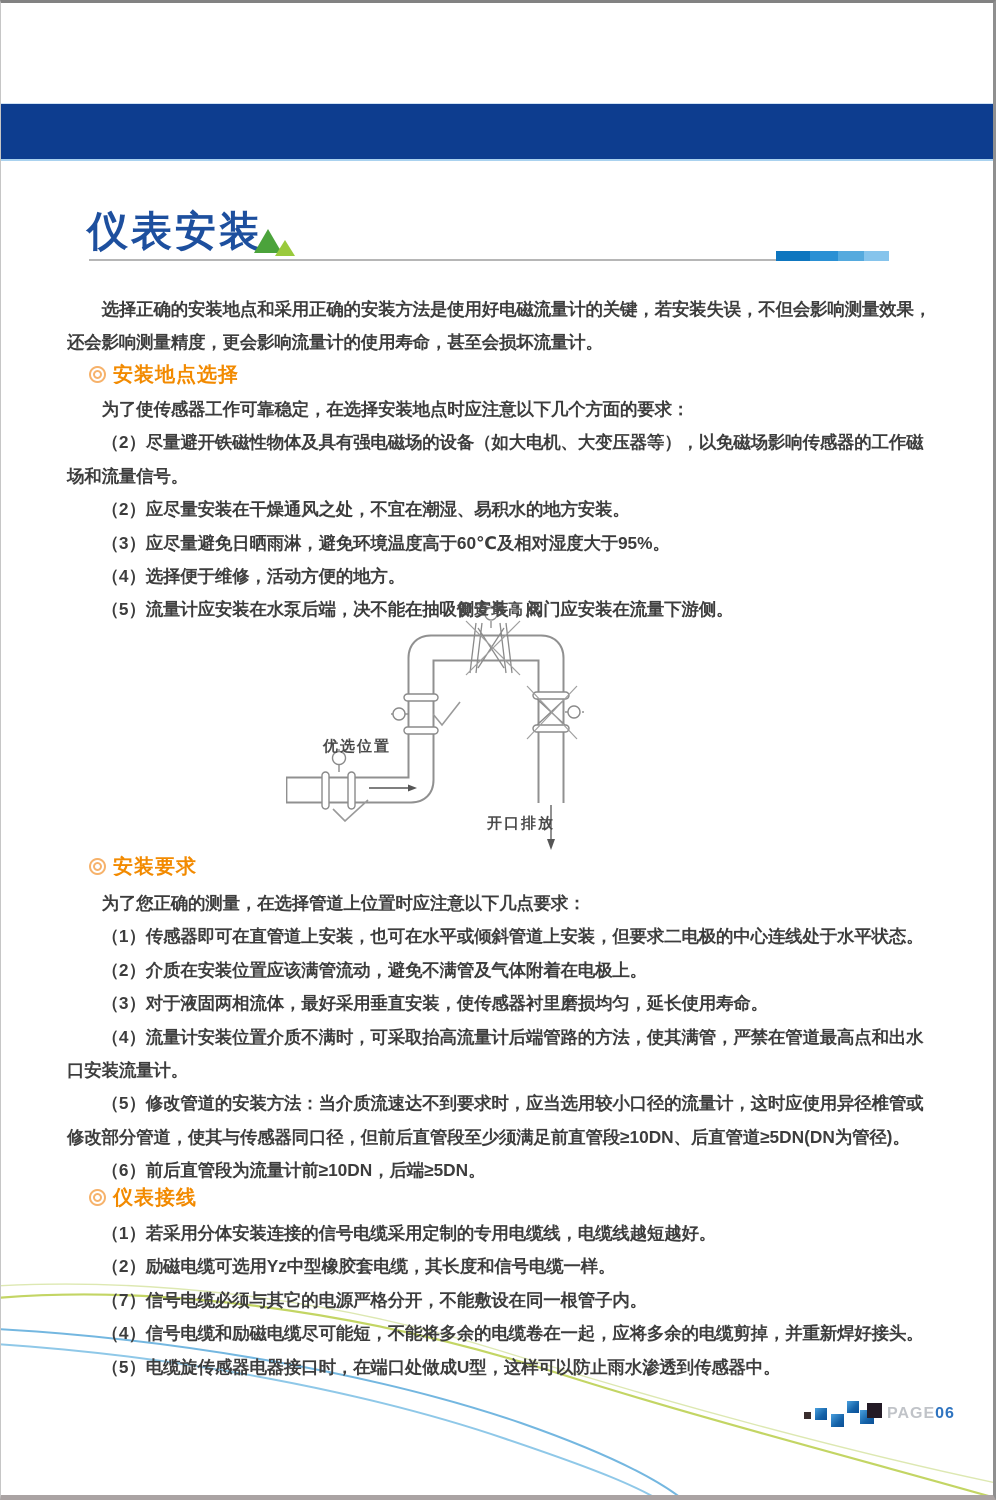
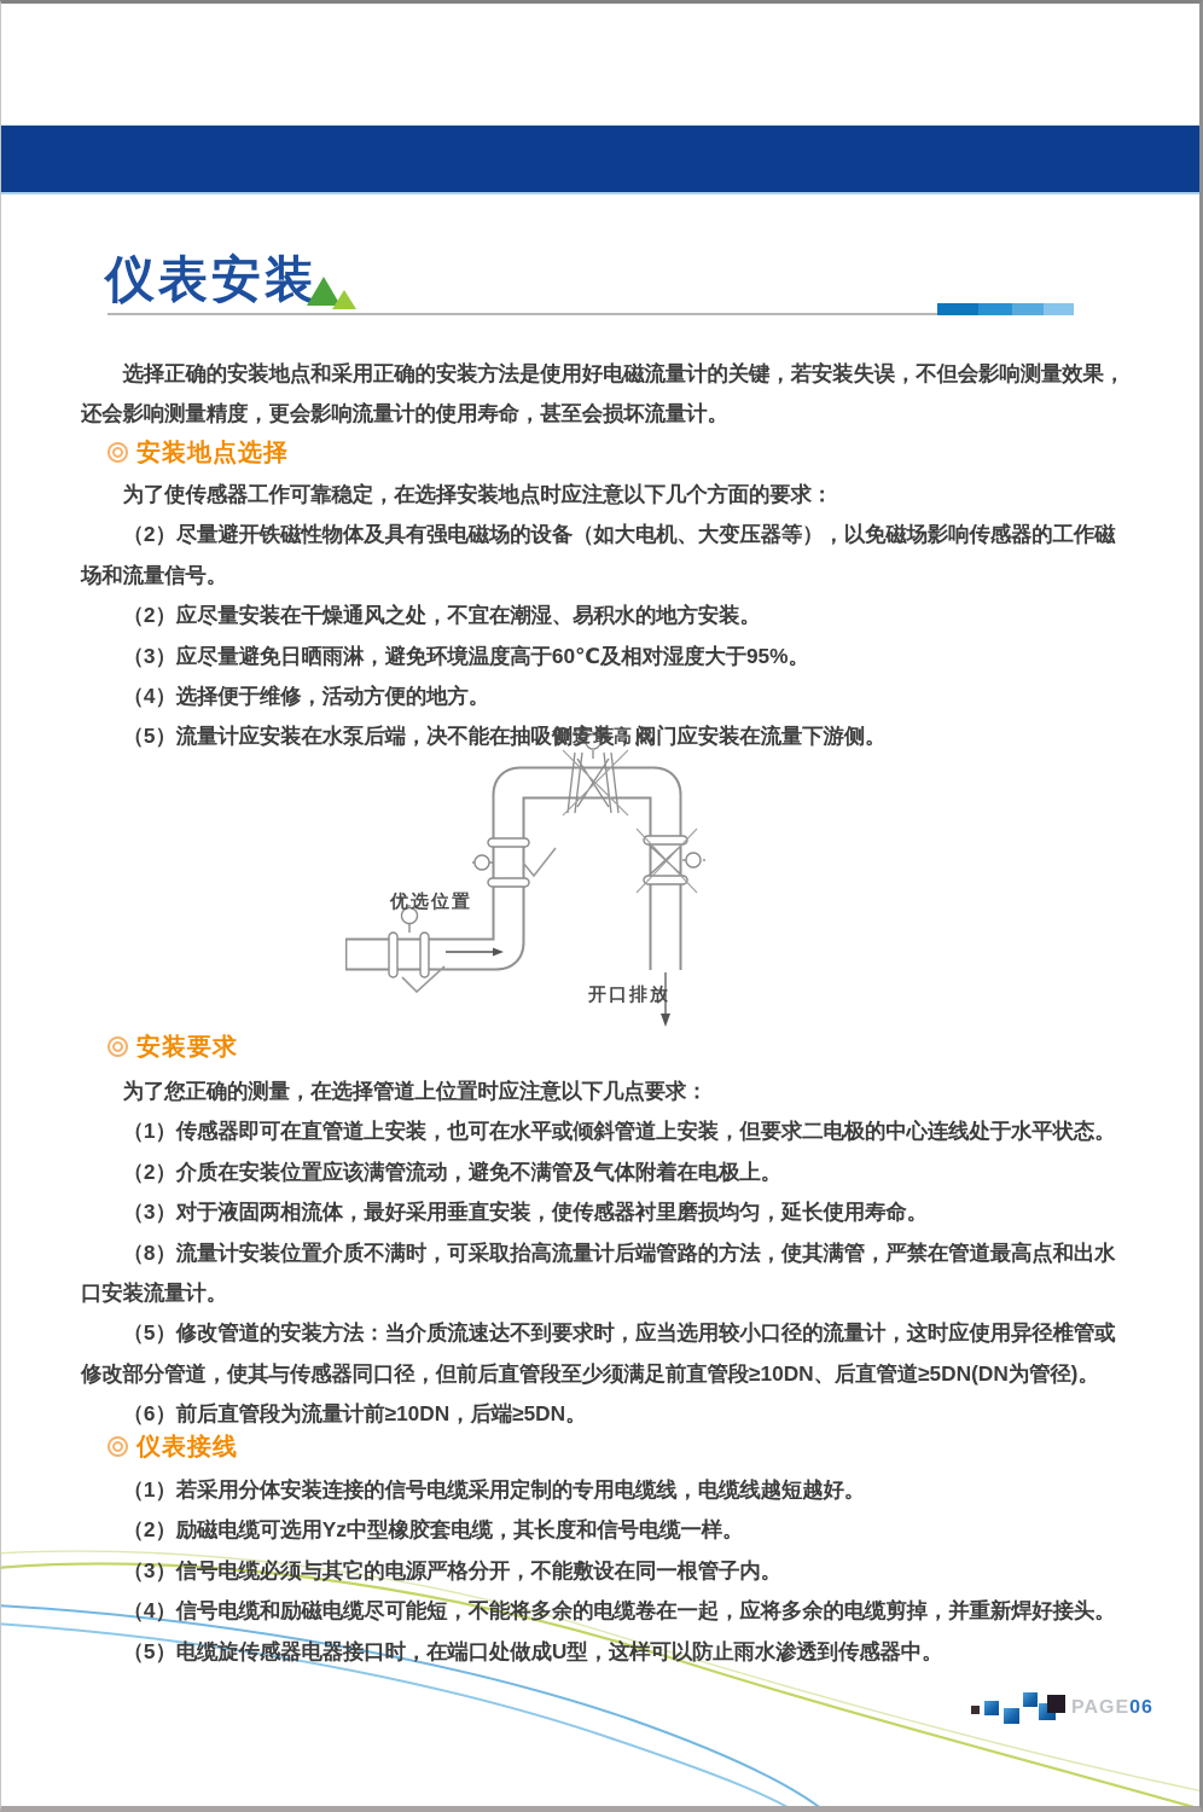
  仪表安装
  选择正确的安装地点和采用正确的安装方法是使用好电磁流量计的关键，若安装失误，不但会影响测量效果，还会影响测量精度，更会影响流量计的使用寿命，甚至会损坏流量计。
  安装地点选择
  为了使传感器工作可靠稳定，在选择安装地点时应注意以下几个方面的要求：
  （2）尽量避开铁磁性物体及具有强电磁场的设备（如大电机、大变压器等），以免磁场影响传感器的工作磁场和流量信号。
  （2）应尽量安装在干燥通风之处，不宜在潮湿、易积水的地方安装。
  （3）应尽量避免日晒雨淋，避免环境温度高于60℃及相对湿度大于95%。
  （4）选择便于维修，活动方便的地方。
  （5）流量计应安装在水泵后端，决不能在抽吸侧安装；阀门应安装在流量下游侧。
  管道最高点
  优选位置
  开口排放
  安装要求
  为了您正确的测量，在选择管道上位置时应注意以下几点要求：
  （1）传感器即可在直管道上安装，也可在水平或倾斜管道上安装，但要求二电极的中心连线处于水平状态。
  （2）介质在安装位置应该满管流动，避免不满管及气体附着在电极上。
  （3）对于液固两相流体，最好采用垂直安装，使传感器衬里磨损均匀，延长使用寿命。
- （4）流量计安装位置介质不满时，可采取抬高流量计后端管路的方法，使其满管，严禁在管道最高点和出水口安装流量计。
+ （8）流量计安装位置介质不满时，可采取抬高流量计后端管路的方法，使其满管，严禁在管道最高点和出水口安装流量计。
  （5）修改管道的安装方法：当介质流速达不到要求时，应当选用较小口径的流量计，这时应使用异径椎管或修改部分管道，使其与传感器同口径，但前后直管段至少须满足前直管段≥10DN、后直管道≥5DN(DN为管径)。
  （6）前后直管段为流量计前≥10DN，后端≥5DN。
  仪表接线
  （1）若采用分体安装连接的信号电缆采用定制的专用电缆线，电缆线越短越好。
  （2）励磁电缆可选用Yz中型橡胶套电缆，其长度和信号电缆一样。
- （7）信号电缆必须与其它的电源严格分开，不能敷设在同一根管子内。
+ （3）信号电缆必须与其它的电源严格分开，不能敷设在同一根管子内。
  （4）信号电缆和励磁电缆尽可能短，不能将多余的电缆卷在一起，应将多余的电缆剪掉，并重新焊好接头。
  （5）电缆旋传感器电器接口时，在端口处做成U型，这样可以防止雨水渗透到传感器中。
  PAGE06
